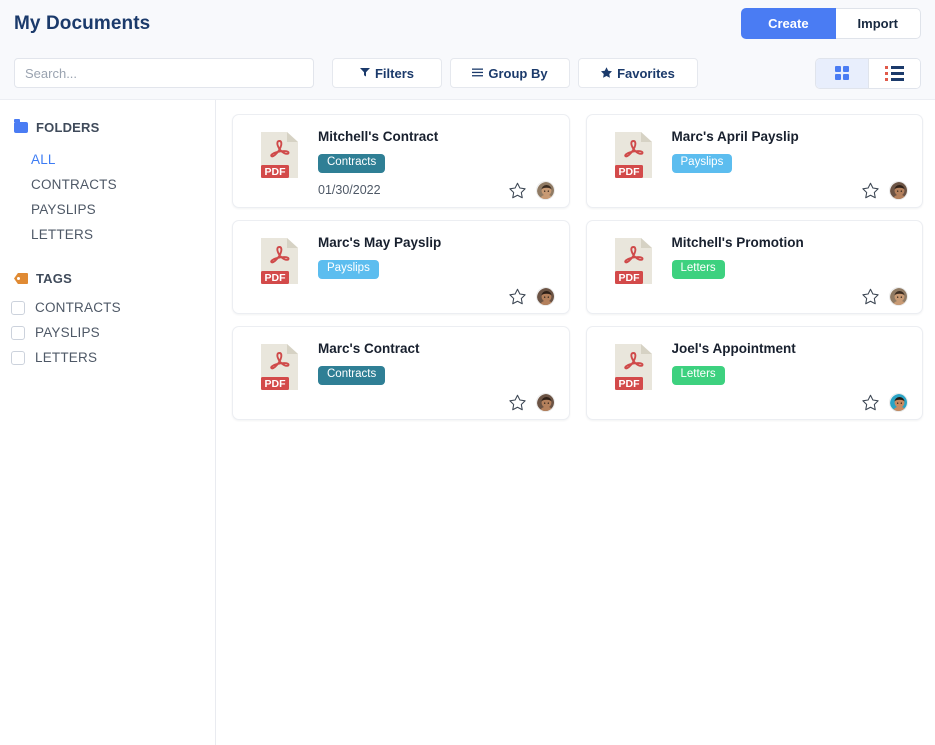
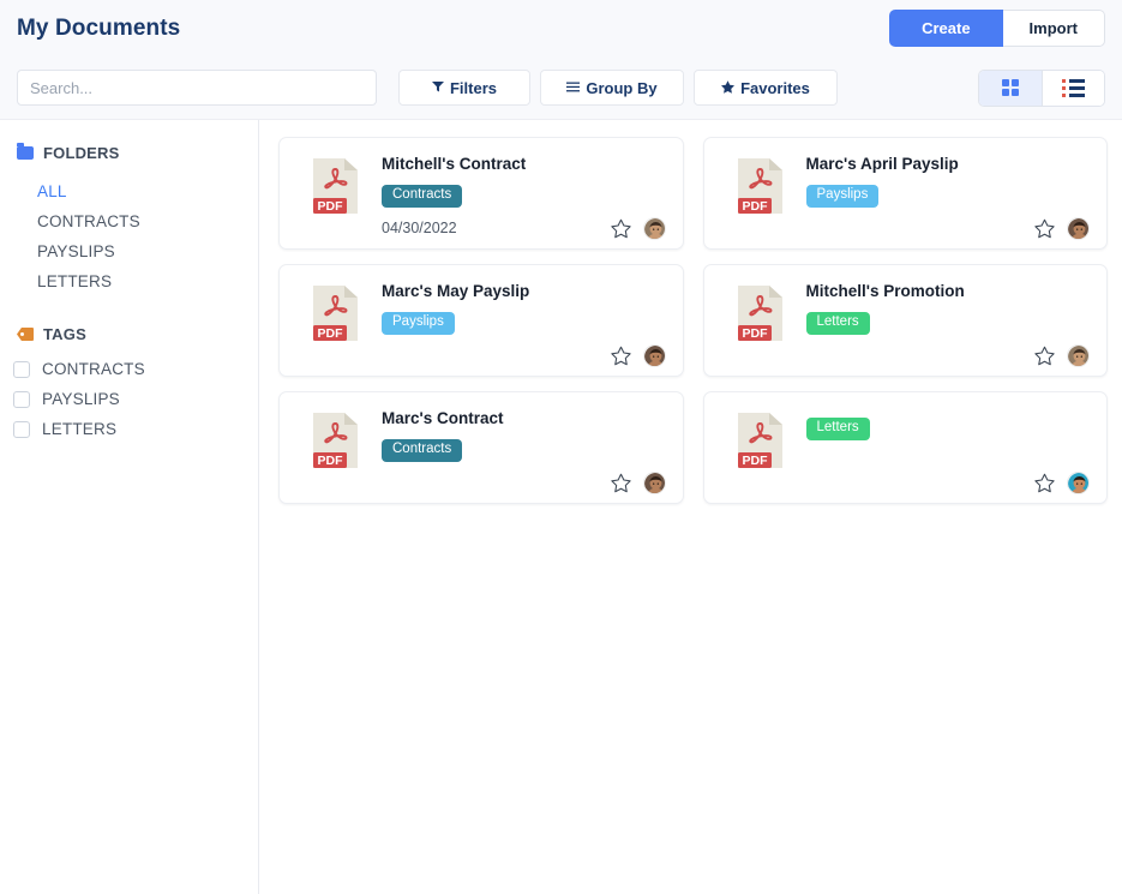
  My Documents
  Create
  Import
  Search...
  Filters
  Group By
  Favorites
  FOLDERS
  ALL
  CONTRACTS
  PAYSLIPS
  LETTERS
  TAGS
  CONTRACTS
  PAYSLIPS
  LETTERS
  PDF
  Mitchell's Contract
  Contracts
- 01/30/2022
+ 04/30/2022
  PDF
  Marc's April Payslip
  Payslips
  PDF
  Marc's May Payslip
  Payslips
  PDF
  Mitchell's Promotion
  Letters
  PDF
  Marc's Contract
  Contracts
  PDF
- Joel's Appointment
  Letters
